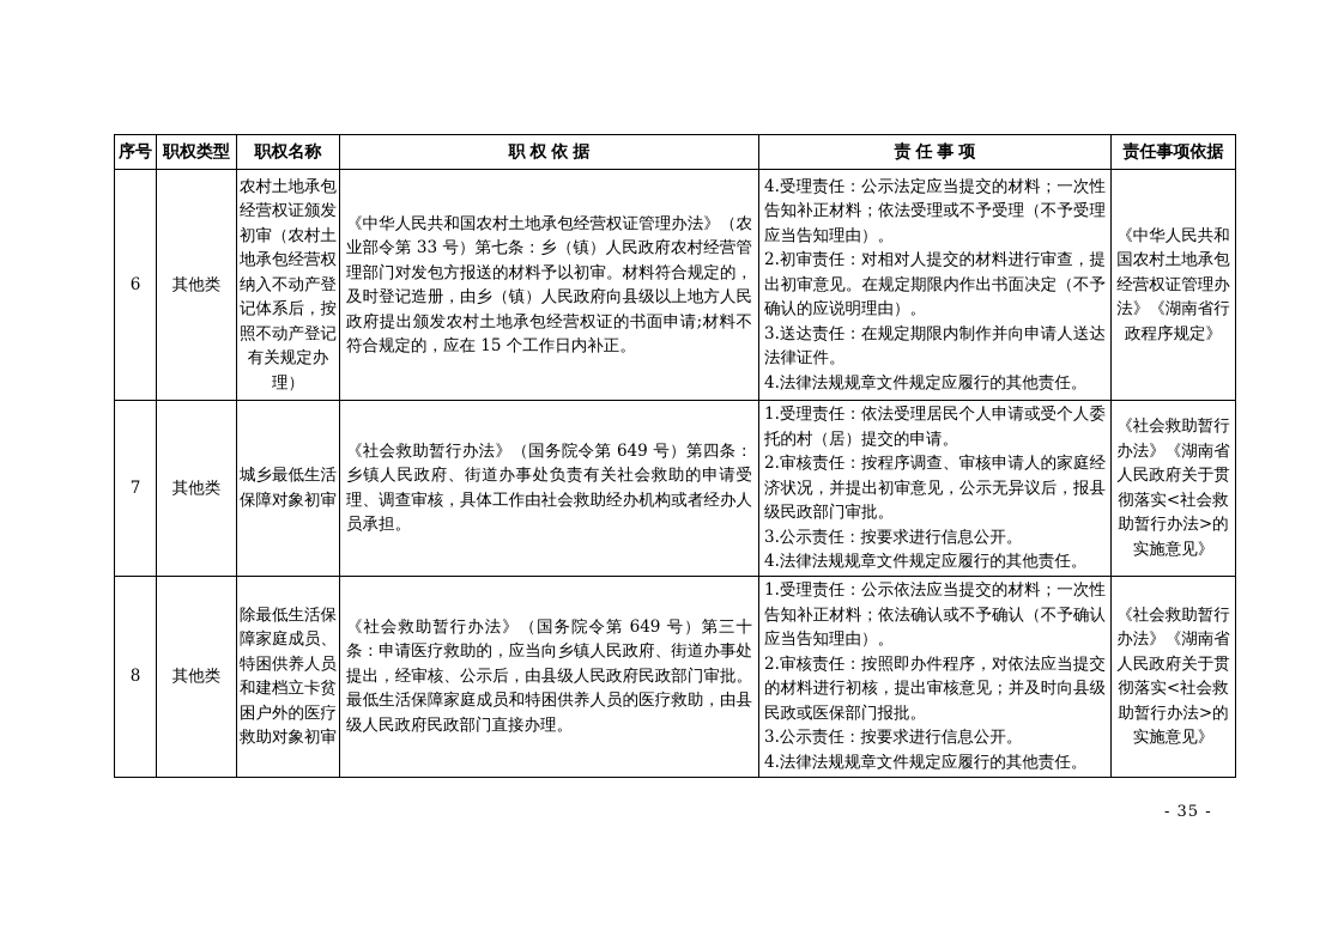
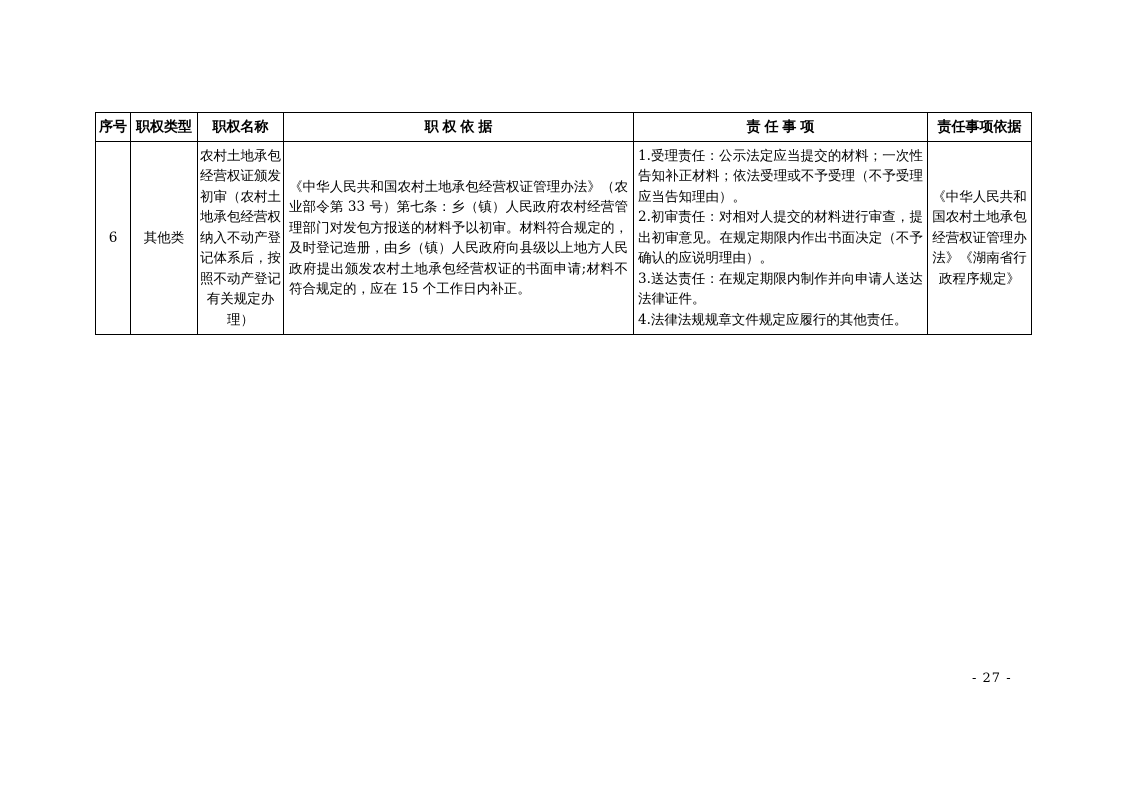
  序号	职权类型	职权名称	职 权 依 据	责 任 事 项	责任事项依据
- 6	其他类	农村土地承包经营权证颁发初审（农村土地承包经营权纳入不动产登记体系后，按照不动产登记有关规定办理）	《中华人民共和国农村土地承包经营权证管理办法》（农业部令第 33 号）第七条：乡（镇）人民政府农村经营管理部门对发包方报送的材料予以初审。材料符合规定的，及时登记造册，由乡（镇）人民政府向县级以上地方人民政府提出颁发农村土地承包经营权证的书面申请;材料不符合规定的，应在 15 个工作日内补正。	4.受理责任：公示法定应当提交的材料；一次性告知补正材料；依法受理或不予受理（不予受理应当告知理由）。2.初审责任：对相对人提交的材料进行审查，提出初审意见。在规定期限内作出书面决定（不予确认的应说明理由）。3.送达责任：在规定期限内制作并向申请人送达法律证件。4.法律法规规章文件规定应履行的其他责任。	《中华人民共和国农村土地承包经营权证管理办法》《湖南省行政程序规定》
+ 6	其他类	农村土地承包经营权证颁发初审（农村土地承包经营权纳入不动产登记体系后，按照不动产登记有关规定办理）	《中华人民共和国农村土地承包经营权证管理办法》（农业部令第 33 号）第七条：乡（镇）人民政府农村经营管理部门对发包方报送的材料予以初审。材料符合规定的，及时登记造册，由乡（镇）人民政府向县级以上地方人民政府提出颁发农村土地承包经营权证的书面申请;材料不符合规定的，应在 15 个工作日内补正。	1.受理责任：公示法定应当提交的材料；一次性告知补正材料；依法受理或不予受理（不予受理应当告知理由）。2.初审责任：对相对人提交的材料进行审查，提出初审意见。在规定期限内作出书面决定（不予确认的应说明理由）。3.送达责任：在规定期限内制作并向申请人送达法律证件。4.法律法规规章文件规定应履行的其他责任。	《中华人民共和国农村土地承包经营权证管理办法》《湖南省行政程序规定》
- 7	其他类	城乡最低生活保障对象初审	《社会救助暂行办法》（国务院令第 649 号）第四条：乡镇人民政府、街道办事处负责有关社会救助的申请受理、调查审核，具体工作由社会救助经办机构或者经办人员承担。	1.受理责任：依法受理居民个人申请或受个人委托的村（居）提交的申请。2.审核责任：按程序调查、审核申请人的家庭经济状况，并提出初审意见，公示无异议后，报县级民政部门审批。3.公示责任：按要求进行信息公开。4.法律法规规章文件规定应履行的其他责任。	《社会救助暂行办法》《湖南省人民政府关于贯彻落实<社会救助暂行办法>的实施意见》
- 8	其他类	除最低生活保障家庭成员、特困供养人员和建档立卡贫困户外的医疗救助对象初审	《社会救助暂行办法》（国务院令第 649 号）第三十条：申请医疗救助的，应当向乡镇人民政府、街道办事处提出，经审核、公示后，由县级人民政府民政部门审批。最低生活保障家庭成员和特困供养人员的医疗救助，由县级人民政府民政部门直接办理。	1.受理责任：公示依法应当提交的材料；一次性告知补正材料；依法确认或不予确认（不予确认应当告知理由）。2.审核责任：按照即办件程序，对依法应当提交的材料进行初核，提出审核意见；并及时向县级民政或医保部门报批。3.公示责任：按要求进行信息公开。4.法律法规规章文件规定应履行的其他责任。	《社会救助暂行办法》《湖南省人民政府关于贯彻落实<社会救助暂行办法>的实施意见》
- - 35 -
+ - 27 -
